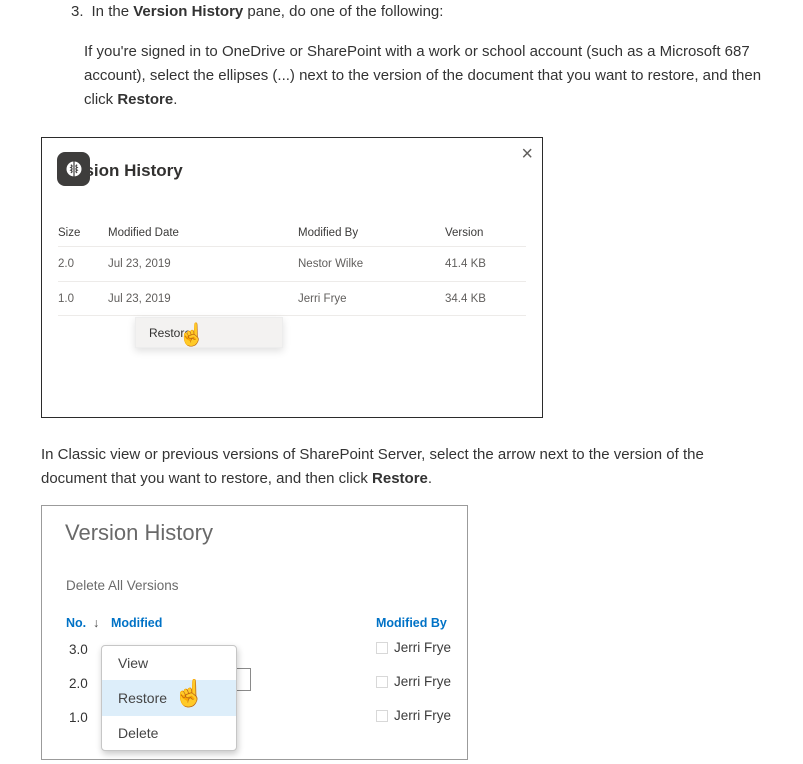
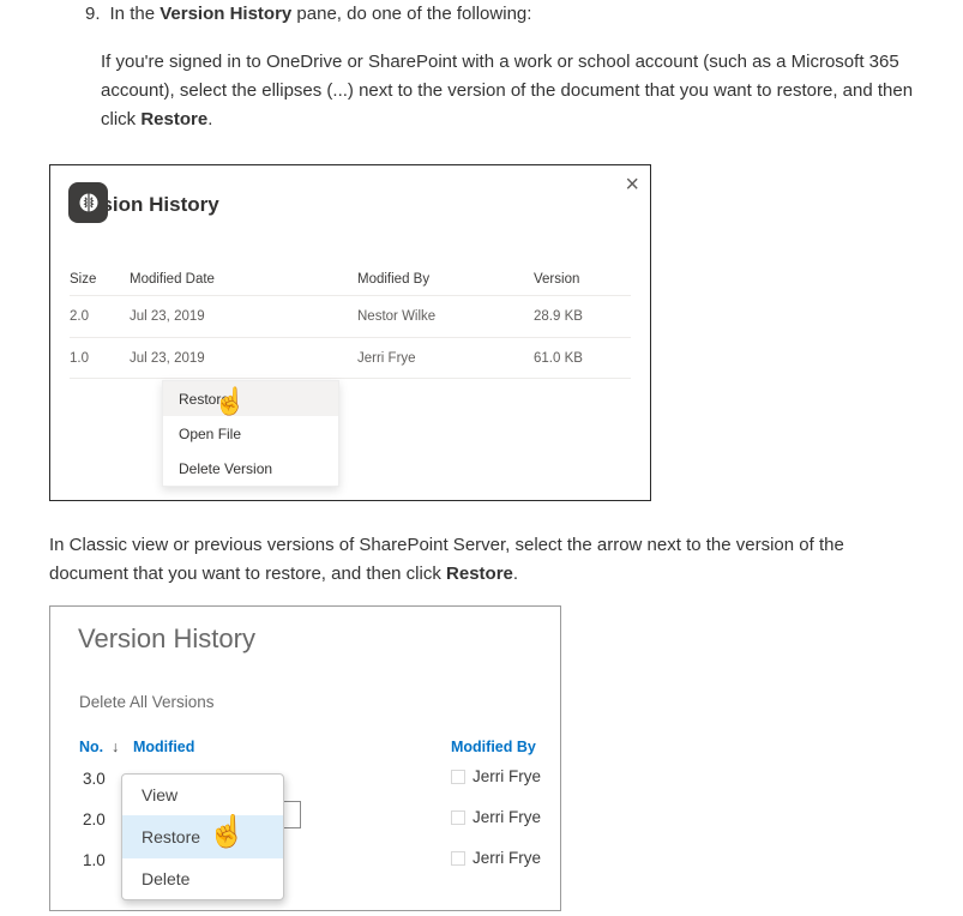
- 3.
+ 9.
  In the Version History pane, do one of the following:
- If you're signed in to OneDrive or SharePoint with a work or school account (such as a Microsoft 687 account), select the ellipses (...) next to the version of the document that you want to restore, and then click Restore.
+ If you're signed in to OneDrive or SharePoint with a work or school account (such as a Microsoft 365 account), select the ellipses (...) next to the version of the document that you want to restore, and then click Restore.
  ion History
  ×
  Size
  Modified Date
  Modified By
  Version
  2.0
  Jul 23, 2019
  Nestor Wilke
- 41.4 KB
+ 28.9 KB
  1.0
  Jul 23, 2019
  Jerri Frye
- 34.4 KB
+ 61.0 KB
  Restore
+ Open File
+ Delete Version
  ☝
  In Classic view or previous versions of SharePoint Server, select the arrow next to the version of the document that you want to restore, and then click Restore.
  Version History
  Delete All Versions
  No.
  ↓
  Modified
  Modified By
  3.0
  2.0
  1.0
  Jerri Frye
  Jerri Frye
  Jerri Frye
  View
  Restore
  Delete
  ☝
